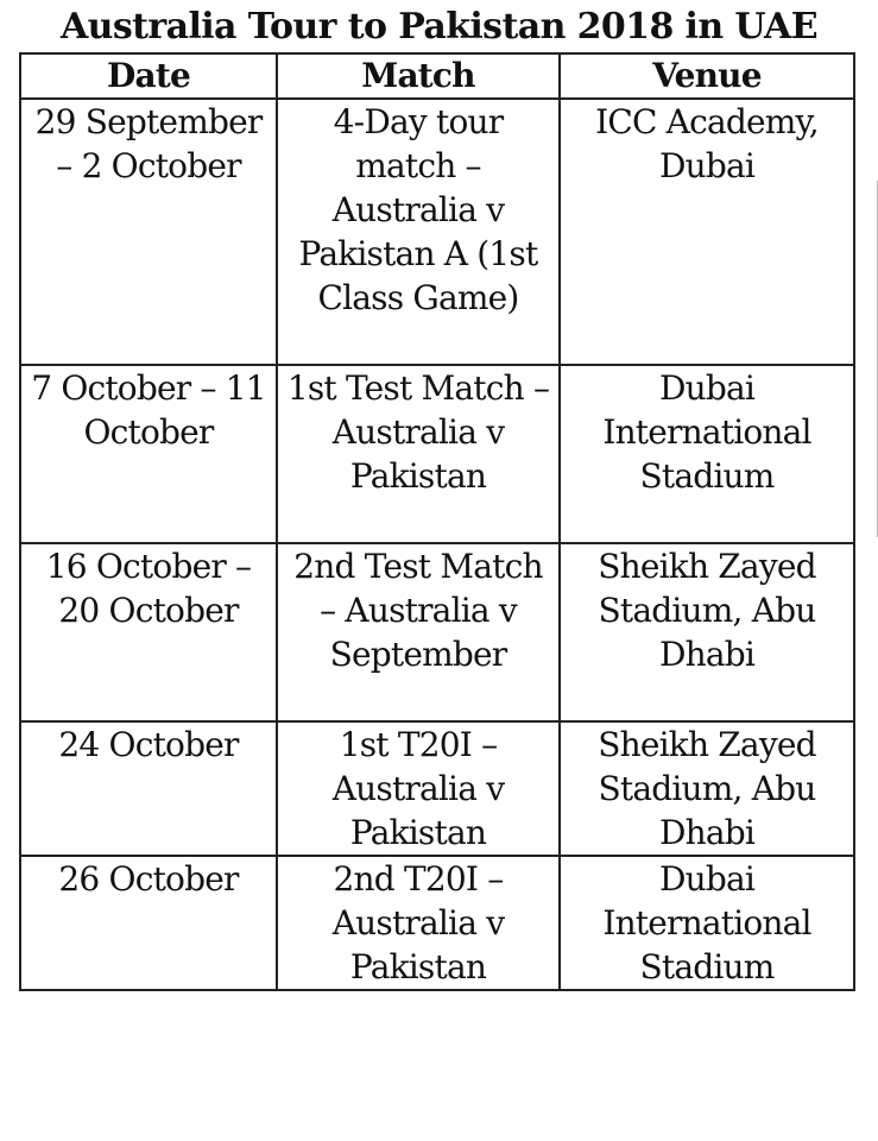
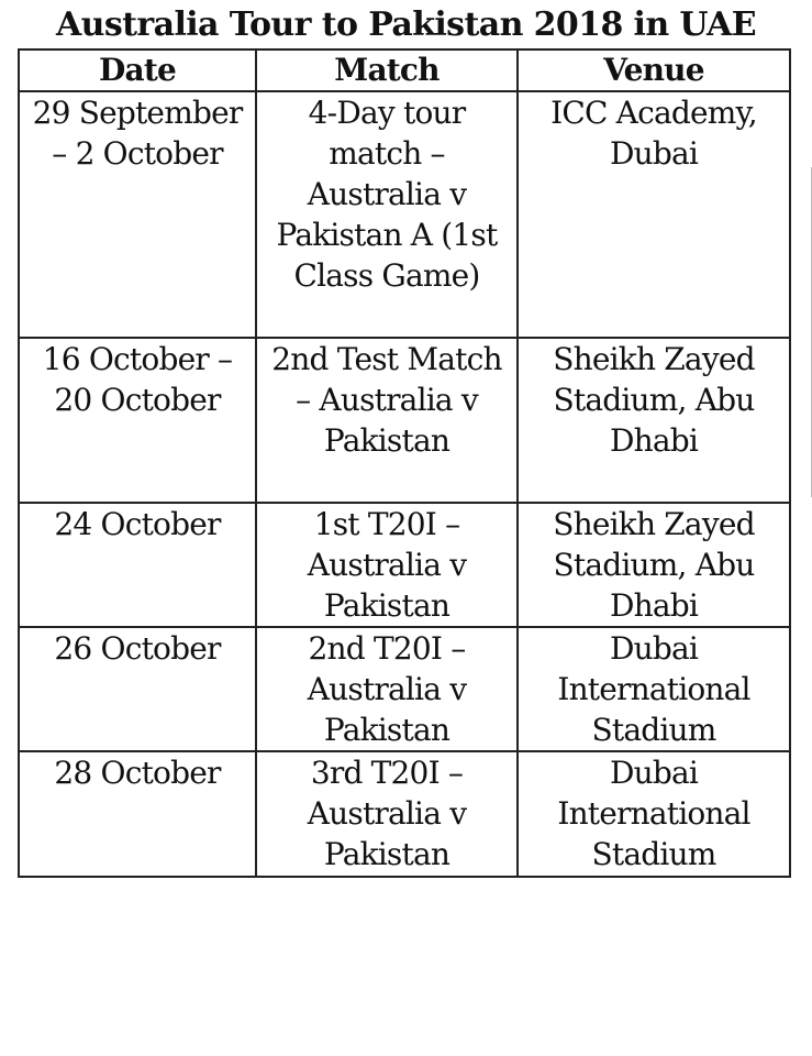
  Australia Tour to Pakistan 2018 in UAE
  Date	Match	Venue
  29 September – 2 October	4-Day tour match – Australia v Pakistan A (1st Class Game)	ICC Academy, Dubai
- 7 October – 11 October	1st Test Match – Australia v Pakistan	Dubai International Stadium
- 16 October – 20 October	2nd Test Match – Australia v September	Sheikh Zayed Stadium, Abu Dhabi
+ 16 October – 20 October	2nd Test Match – Australia v Pakistan	Sheikh Zayed Stadium, Abu Dhabi
  24 October	1st T20I – Australia v Pakistan	Sheikh Zayed Stadium, Abu Dhabi
  26 October	2nd T20I – Australia v Pakistan	Dubai International Stadium
+ 28 October	3rd T20I – Australia v Pakistan	Dubai International Stadium
